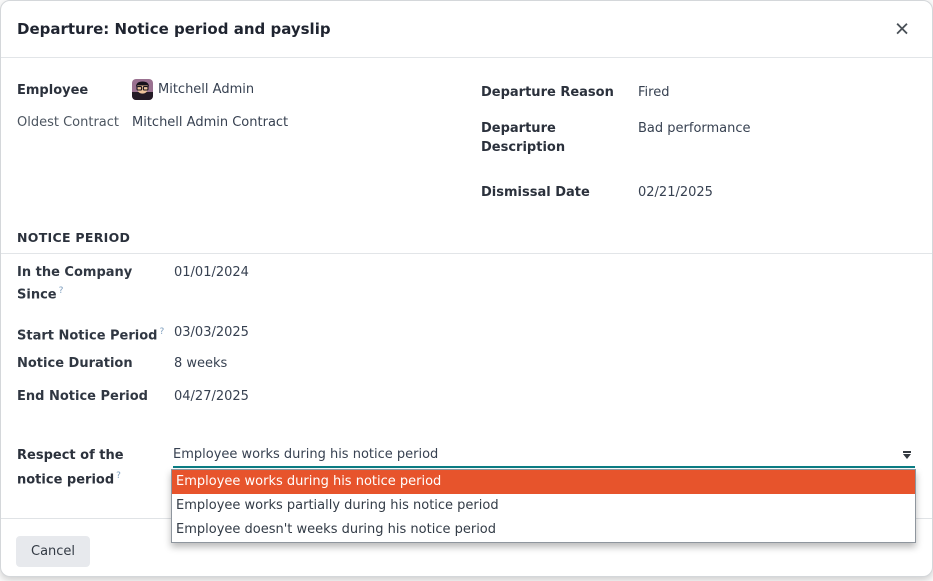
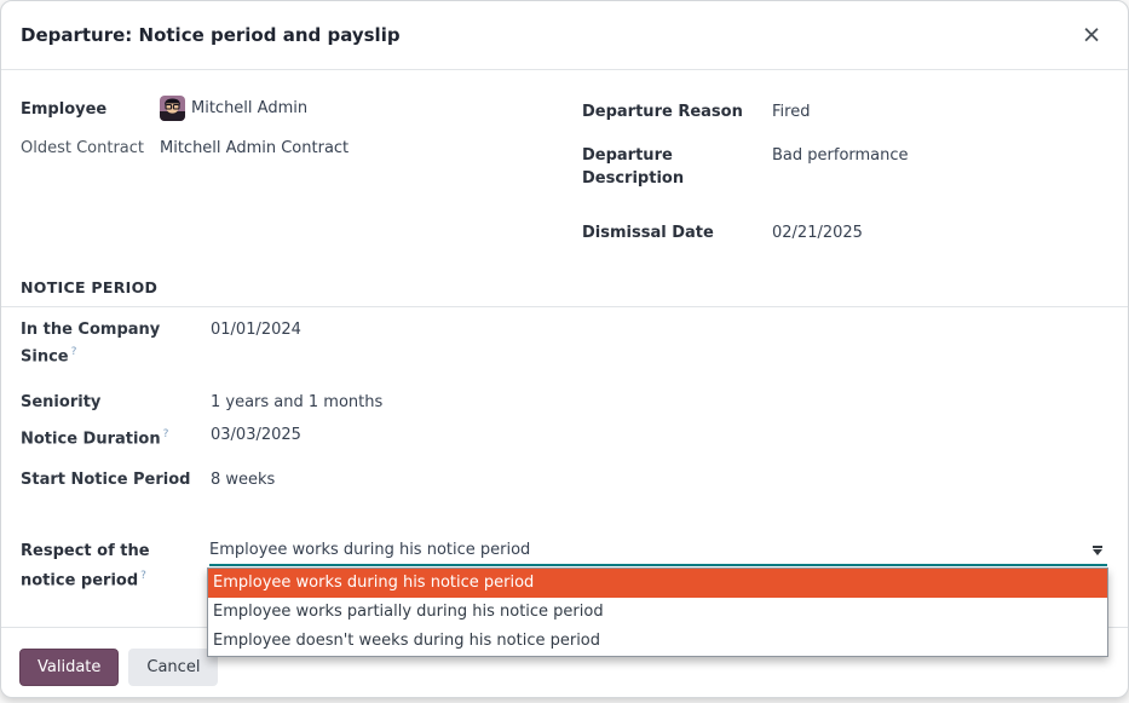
  Departure: Notice period and payslip
  ×
  Employee
  Mitchell Admin
  Oldest Contract
  Mitchell Admin Contract
  Departure Reason
  Fired
  Departure Description
  Bad performance
  Dismissal Date
  02/21/2025
  NOTICE PERIOD
  In the Company Since ?
  01/01/2024
+ Seniority
+ 1 years and 1 months
- Start Notice Period ?
+ Notice Duration ?
  03/03/2025
- Notice Duration
+ Start Notice Period
  8 weeks
- End Notice Period
- 04/27/2025
  Respect of the notice period ?
  Employee works during his notice period
  Employee works during his notice period
  Employee works partially during his notice period
  Employee doesn't weeks during his notice period
+ Validate
  Cancel
